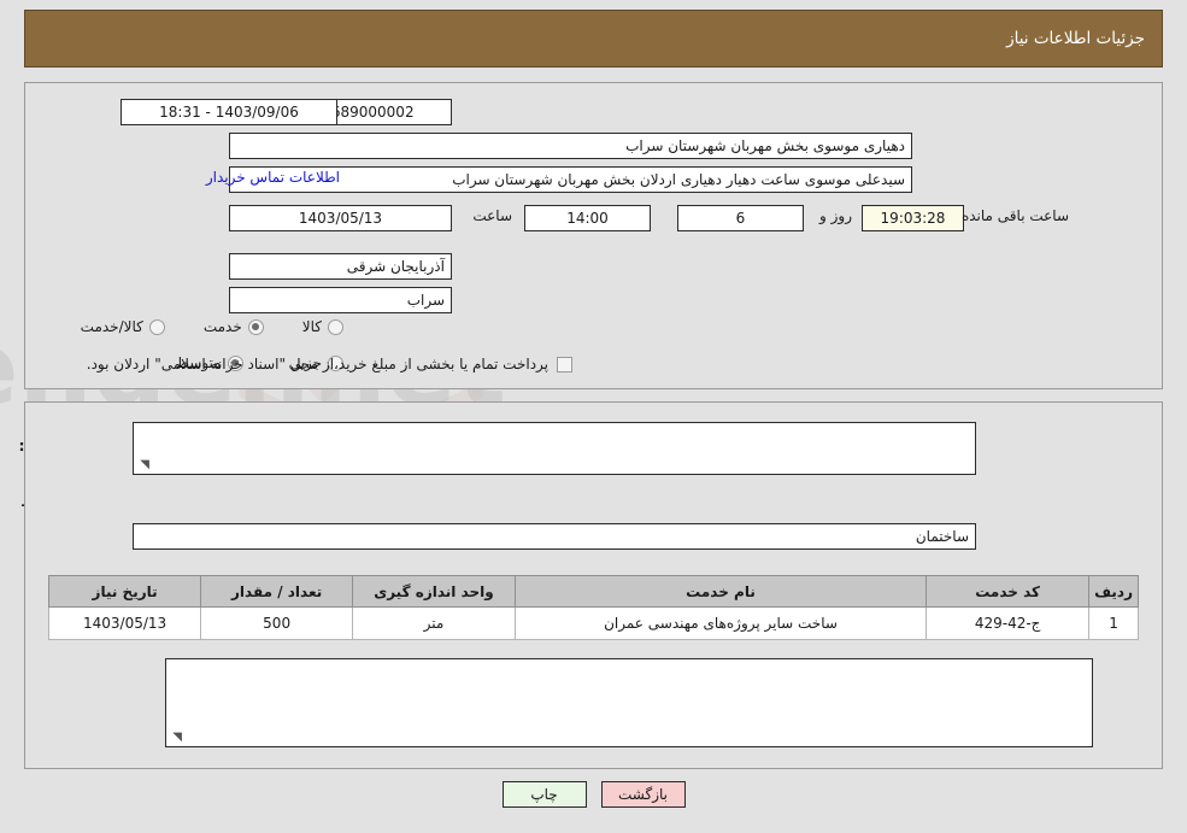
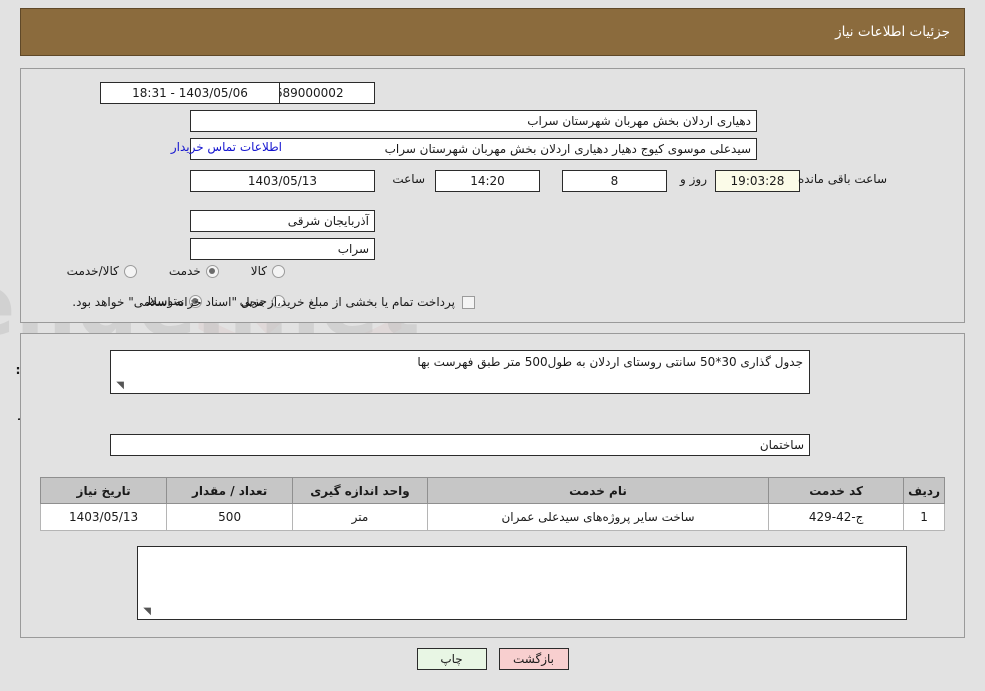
  جزئیات اطلاعات نیاز
- 1403/09/06 - 18:31
+ 1403/05/06 - 18:31
- دهیاری موسوی بخش مهربان شهرستان سراب
+ دهیاری اردلان بخش مهربان شهرستان سراب
- سیدعلی موسوی ساعت دهیار دهیاری اردلان بخش مهربان شهرستان سراب
+ سیدعلی موسوی کیوج دهیار دهیاری اردلان بخش مهربان شهرستان سراب
  اطلاعات تماس خریدار
  1403/05/13
  ساعت
- 14:00
+ 14:20
- 6
+ 8
  روز و
  19:03:28
  ساعت باقی مانده
  آذربایجان شرقی
  سراب
  کالا
  خدمت
  کالا/خدمت
  جزیی
  متوسط
- پرداخت تمام یا بخشی از مبلغ خرید،از محل "اسناد خزانه اسلامی" اردلان بود.
+ پرداخت تمام یا بخشی از مبلغ خرید،از محل "اسناد خزانه اسلامی" خواهد بود.
+ جدول گذاری 30*50 سانتی روستای اردلان به طول500 متر طبق فهرست بها
  ◥
  ساختمان
  ردیف	کد خدمت	نام خدمت	واحد اندازه گیری	تعداد / مقدار	تاریخ نیاز
- 1	ج-42-429	ساخت سایر پروژه‌های مهندسی عمران	متر	500	1403/05/13
+ 1	ج-42-429	ساخت سایر پروژه‌های سیدعلی عمران	متر	500	1403/05/13
  ◥
  بازگشت
  چاپ
